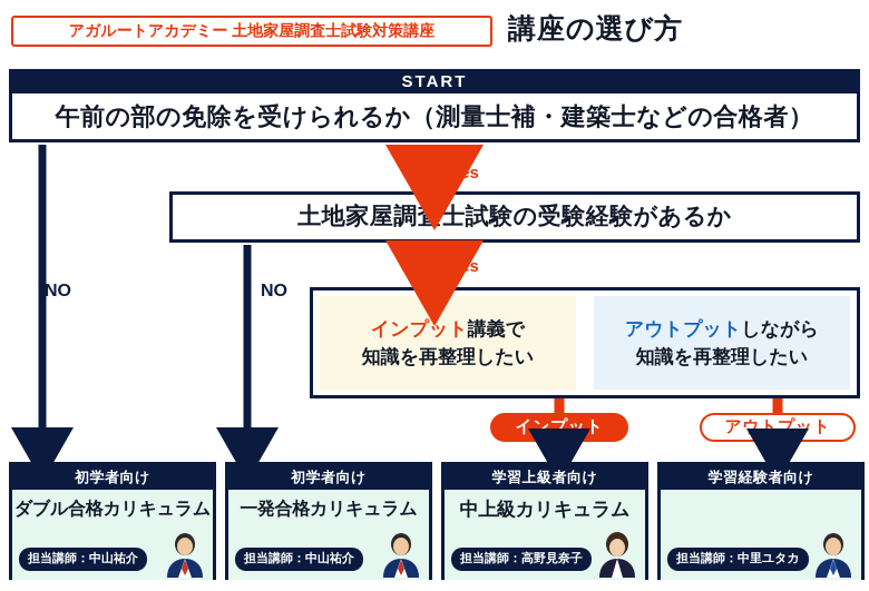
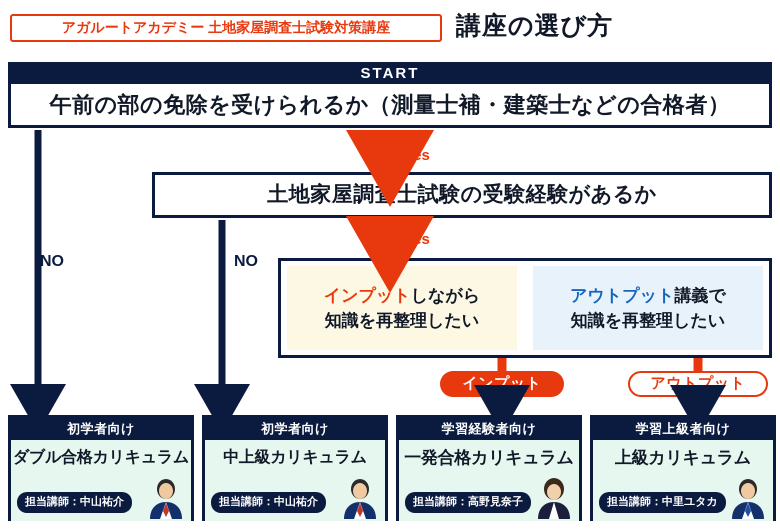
  アガルートアカデミー 土地家屋調査士試験対策講座
  講座の選び方
  START
  午前の部の免除を受けられるか（測量士補・建築士などの合格者）
  土地家屋調査士試験の受験経験があるか
- インプット講義で
+ インプットしながら
  知識を再整理したい
- アウトプットしながら
+ アウトプット講義で
  知識を再整理したい
  インプット
  アウトプット
  Yes
  Yes
  NO
  NO
  初学者向け
  ダブル合格カリキュラム
  担当講師：中山祐介
  初学者向け
- 一発合格カリキュラム
+ 中上級カリキュラム
  担当講師：中山祐介
- 学習上級者向け
+ 学習経験者向け
- 中上級カリキュラム
+ 一発合格カリキュラム
  担当講師：高野見奈子
- 学習経験者向け
+ 学習上級者向け
+ 上級カリキュラム
  担当講師：中里ユタカ
